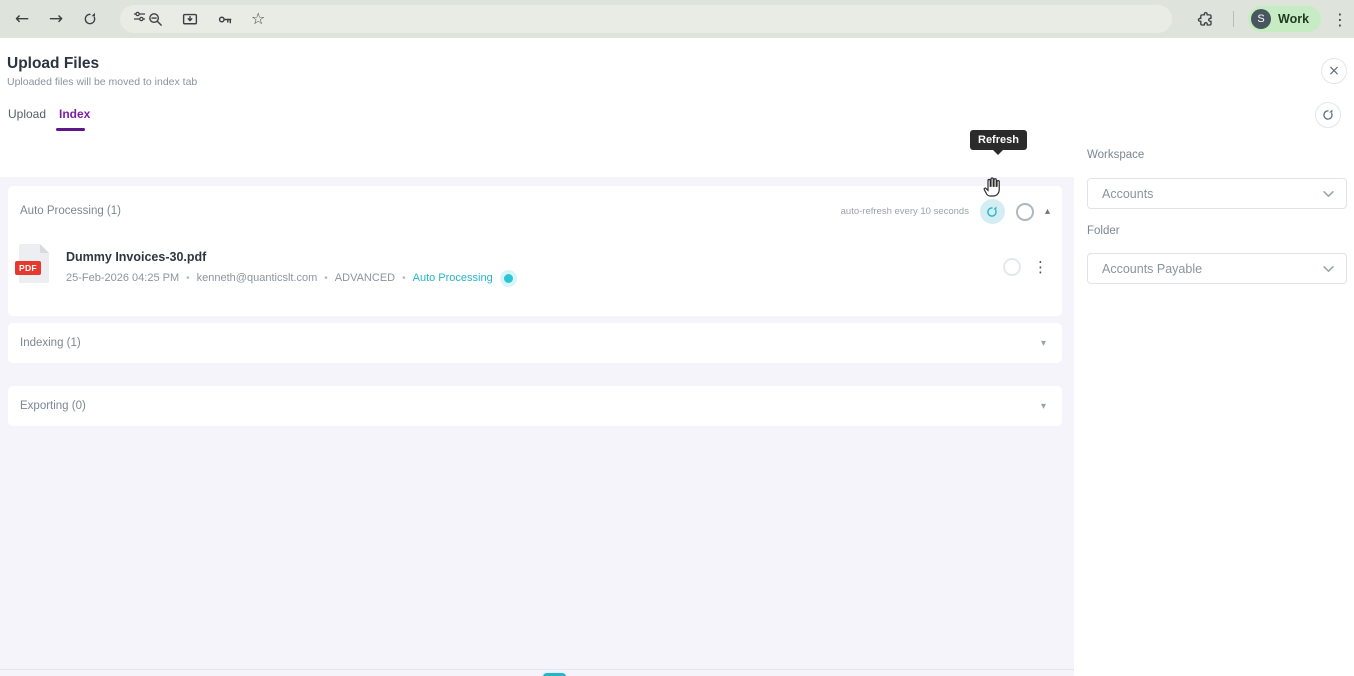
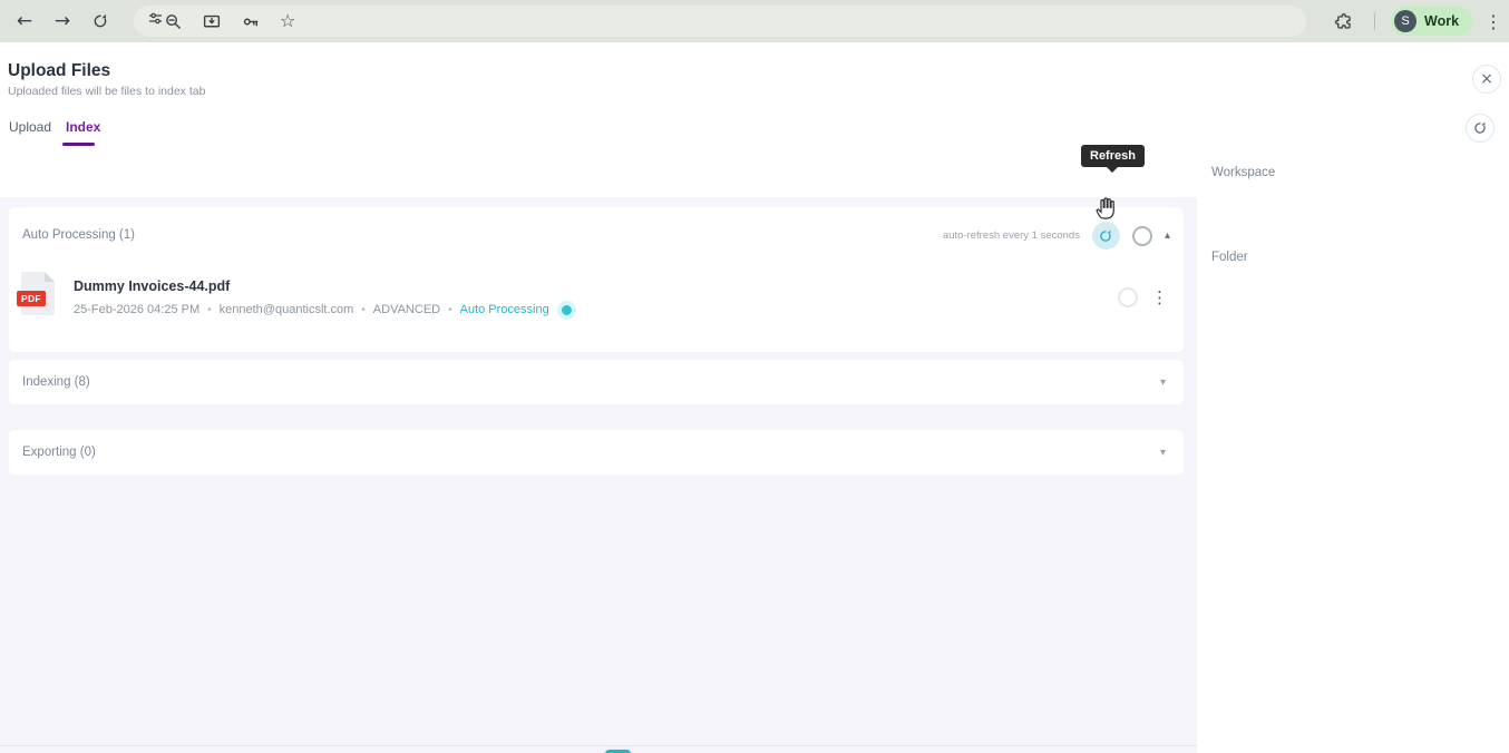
  ←
  →
  ☆
  S
  Work
  ⋮
  Upload Files
- Uploaded files will be moved to index tab
+ Uploaded files will be files to index tab
  ×
  Upload
  Index
  Refresh
  Auto Processing (1)
- auto-refresh every 10 seconds
+ auto-refresh every 1 seconds
  ▴
  PDF
- Dummy Invoices-30.pdf
+ Dummy Invoices-44.pdf
  25-Feb-2026 04:25 PM
  •
  kenneth@quanticslt.com
  •
  ADVANCED
  •
  Auto Processing
  ⋮
- Indexing (1)
+ Indexing (8)
  ▾
  Exporting (0)
  ▾
  Workspace
- Accounts
  Folder
- Accounts Payable
